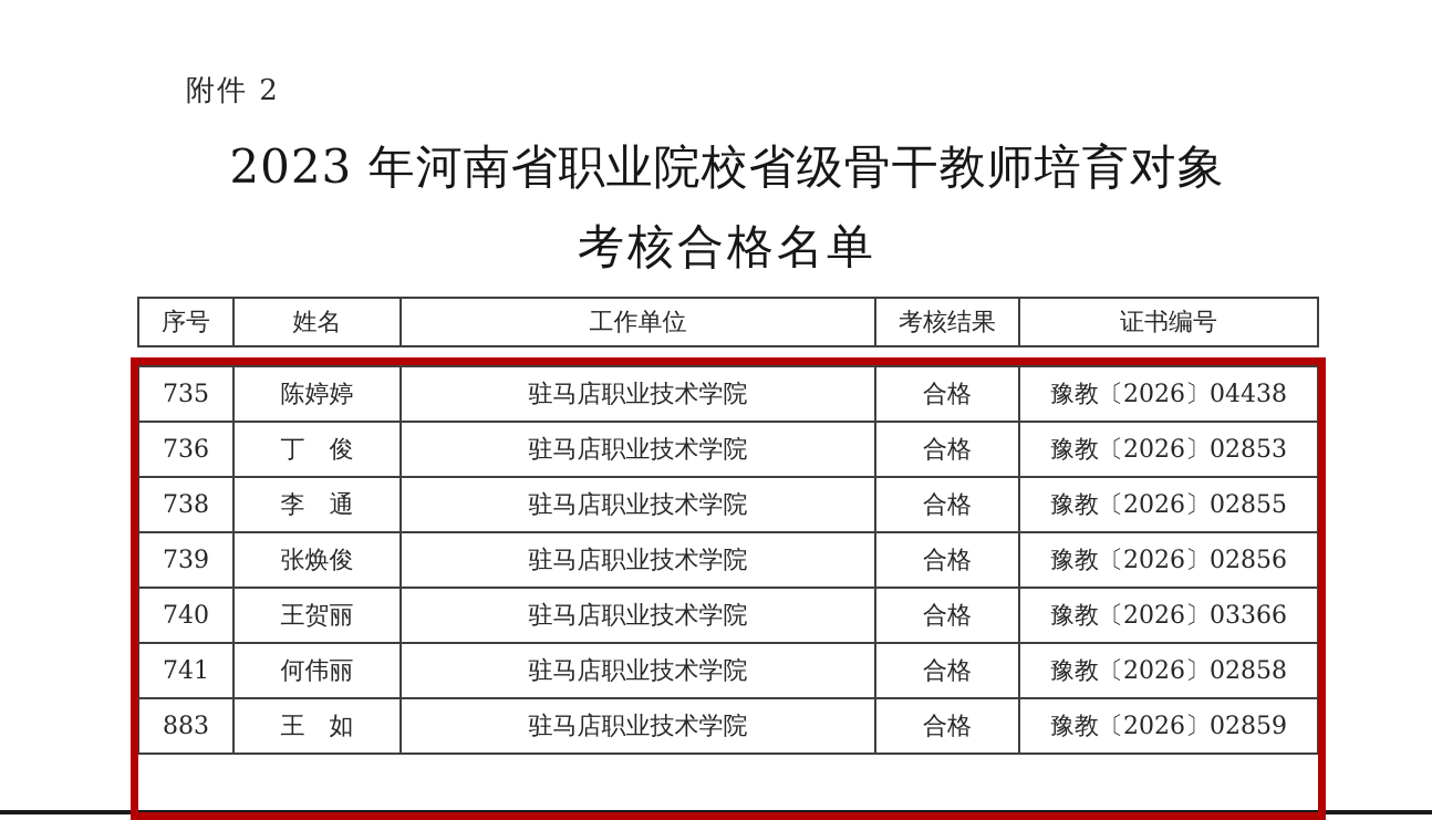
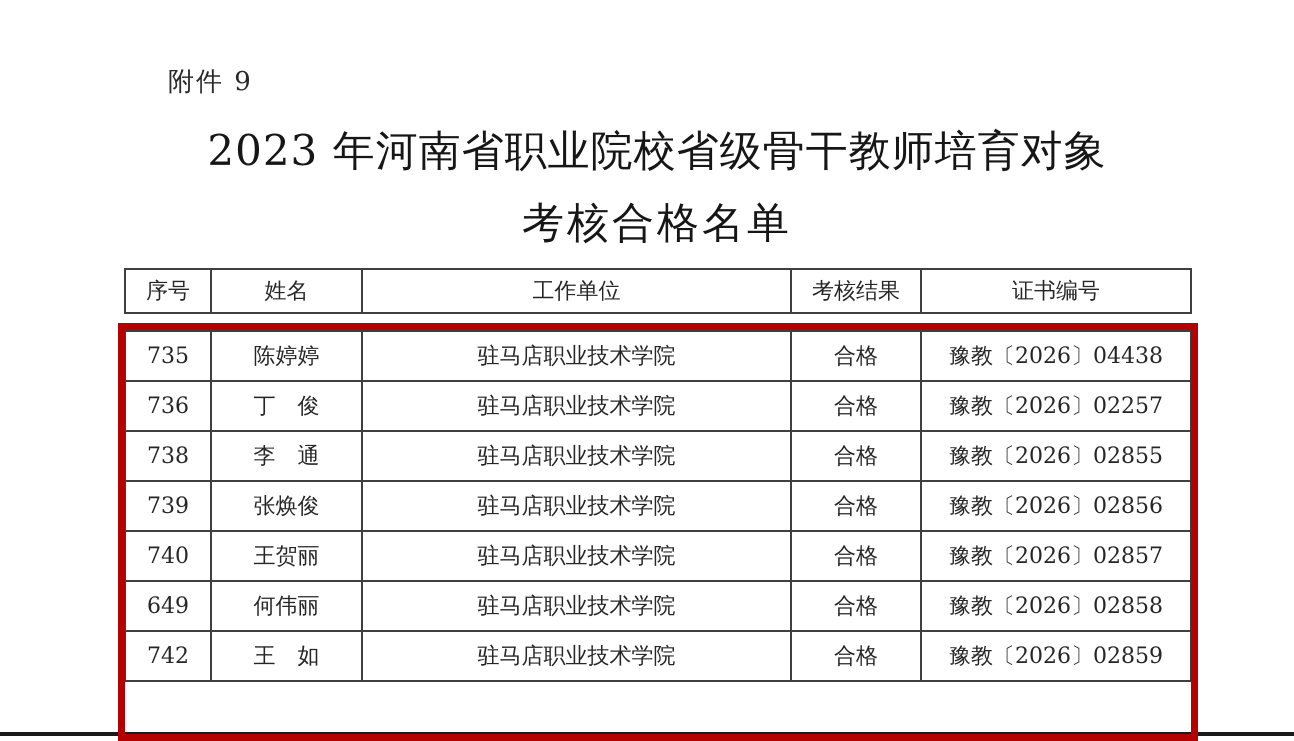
- 附件 2
+ 附件 9
  2023 年河南省职业院校省级骨干教师培育对象
  考核合格名单
  序号	姓名	工作单位	考核结果	证书编号
  735	陈婷婷	驻马店职业技术学院	合格	豫教〔2026〕04438
- 736	丁 俊	驻马店职业技术学院	合格	豫教〔2026〕02853
+ 736	丁 俊	驻马店职业技术学院	合格	豫教〔2026〕02257
  738	李 通	驻马店职业技术学院	合格	豫教〔2026〕02855
  739	张焕俊	驻马店职业技术学院	合格	豫教〔2026〕02856
- 740	王贺丽	驻马店职业技术学院	合格	豫教〔2026〕03366
+ 740	王贺丽	驻马店职业技术学院	合格	豫教〔2026〕02857
- 741	何伟丽	驻马店职业技术学院	合格	豫教〔2026〕02858
+ 649	何伟丽	驻马店职业技术学院	合格	豫教〔2026〕02858
- 883	王 如	驻马店职业技术学院	合格	豫教〔2026〕02859
+ 742	王 如	驻马店职业技术学院	合格	豫教〔2026〕02859
